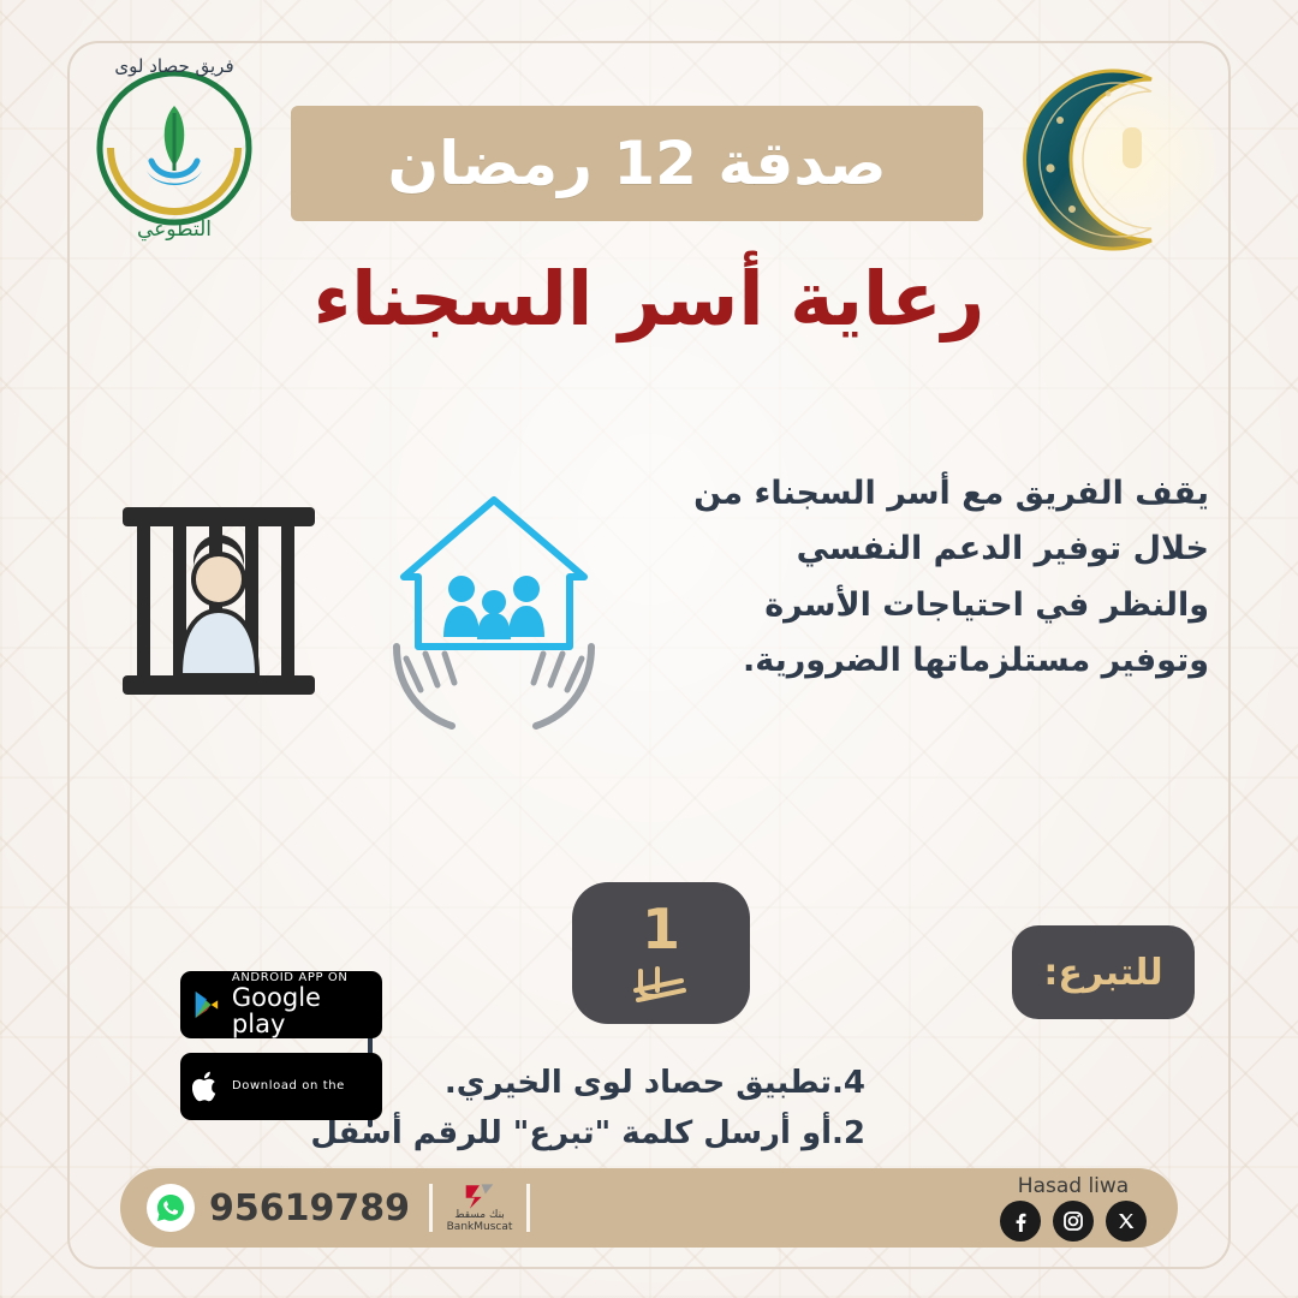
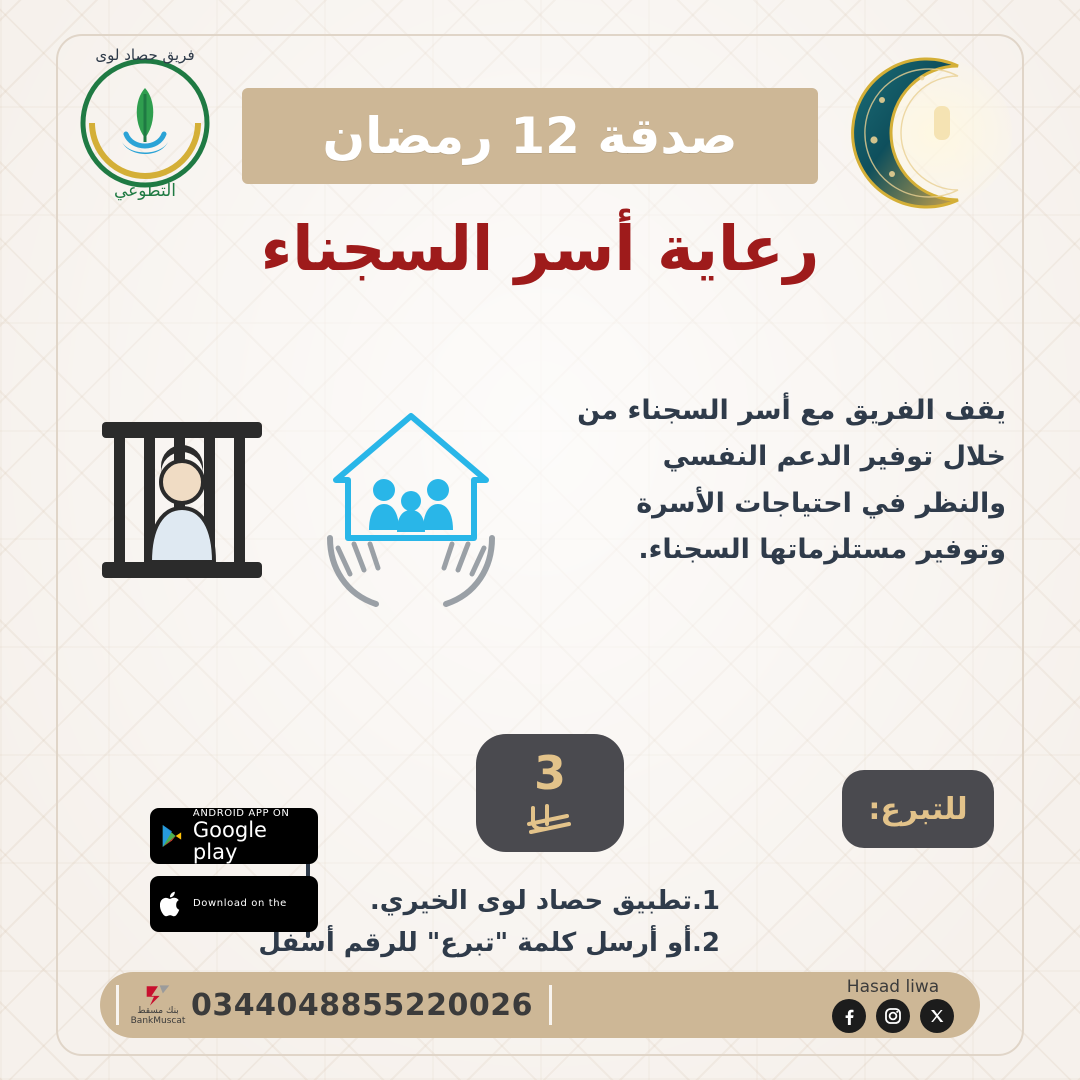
  فريق حصاد لوى
  التطوعي
  صدقة 12 رمضان
  رعاية أسر السجناء
- يقف الفريق مع أسر السجناء من خلال توفير الدعم النفسي والنظر في احتياجات الأسرة وتوفير مستلزماتها الضرورية.
+ يقف الفريق مع أسر السجناء من خلال توفير الدعم النفسي والنظر في احتياجات الأسرة وتوفير مستلزماتها السجناء.
  للتبرع:
- 1
+ 3
- 4.تطبيق حصاد لوى الخيري.
+ 1.تطبيق حصاد لوى الخيري.
  2.أو أرسل كلمة "تبرع" للرقم أسفل
  ANDROID APP ON
  Google play
  Download on the
- 95619789
  بنك مسقط
  BankMuscat
+ 0344048855220026
  Hasad liwa
